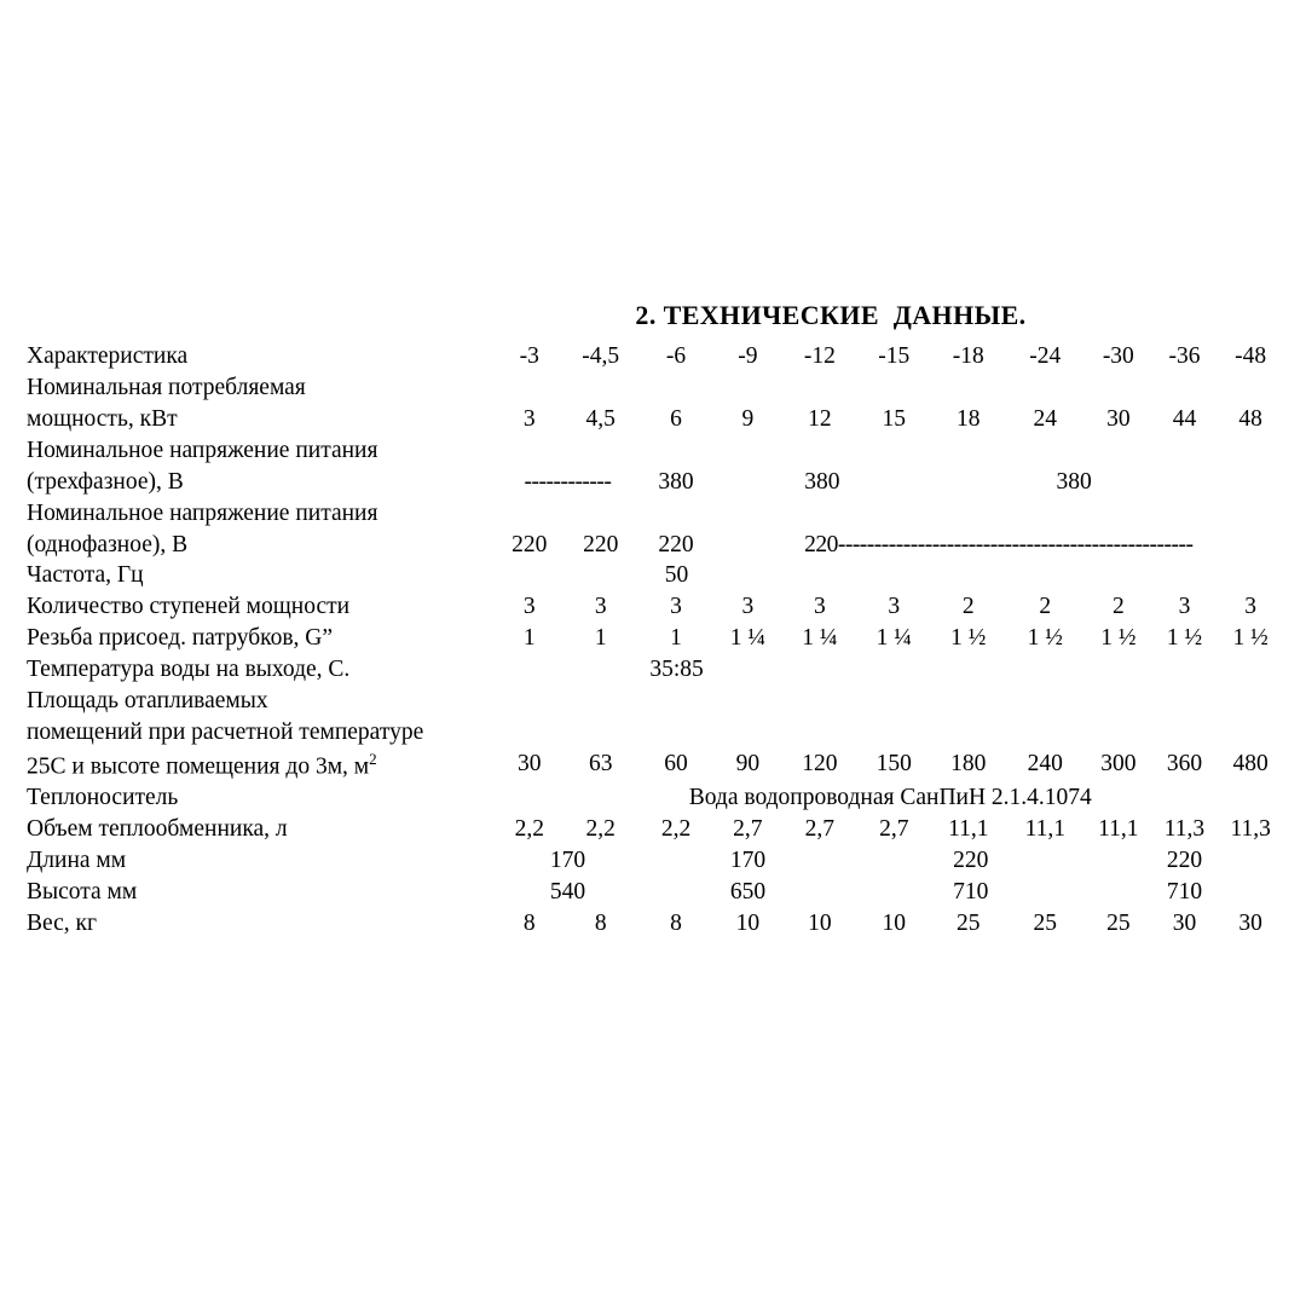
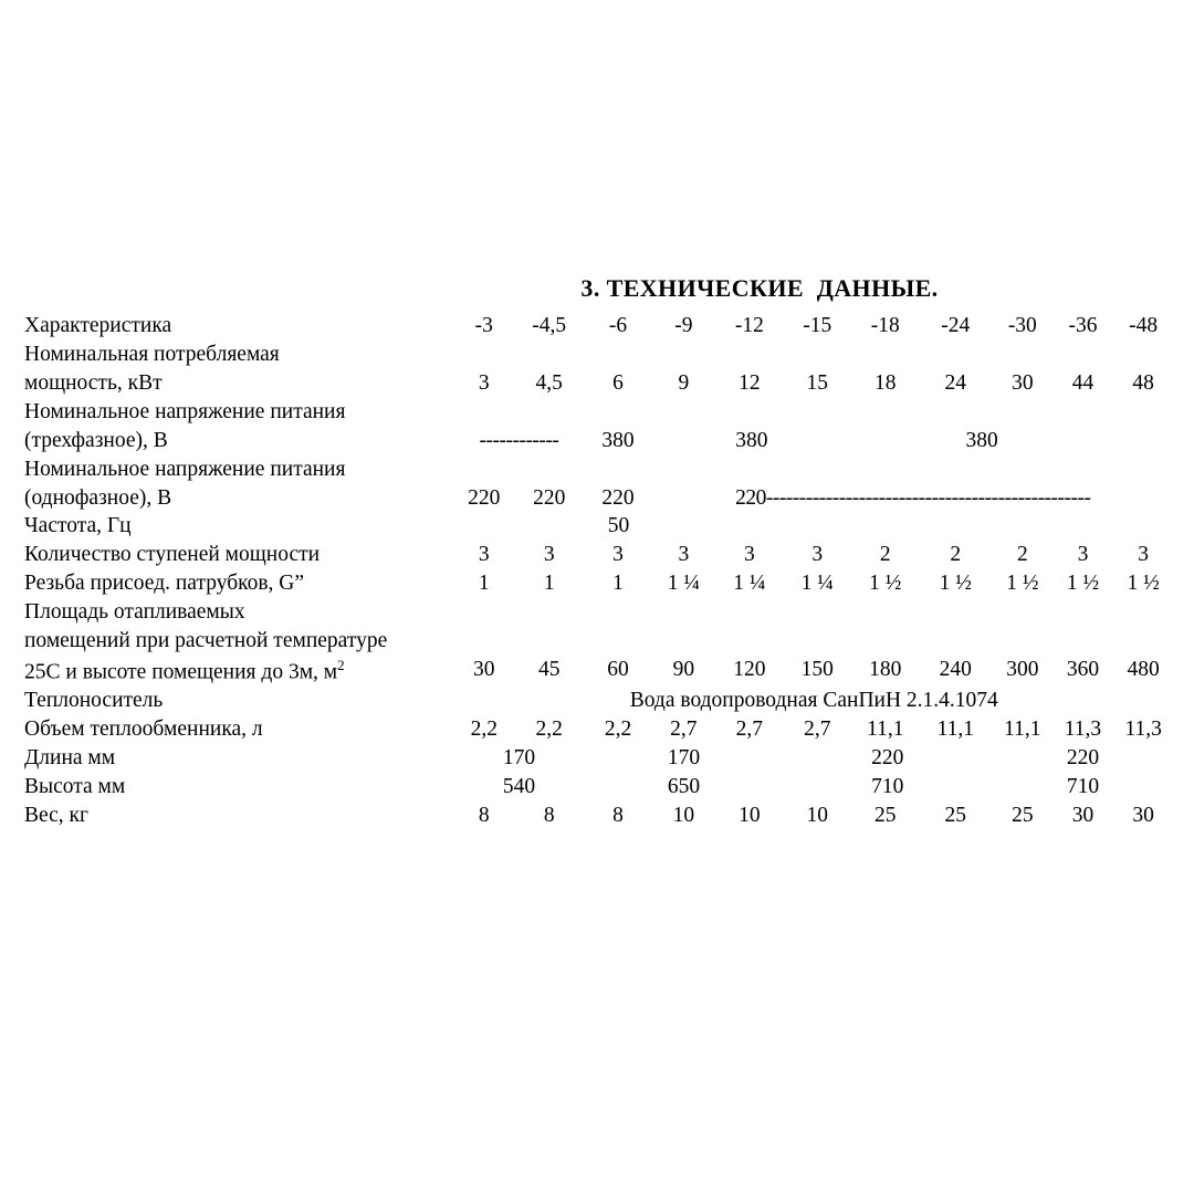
- 2. ТЕХНИЧЕСКИЕ ДАННЫЕ.
+ 3. ТЕХНИЧЕСКИЕ ДАННЫЕ.
  Характеристика	-3	-4,5	-6	-9	-12	-15	-18	-24	-30	-36	-48
  Номинальная потребляемая
  мощность, кВт	3	4,5	6	9	12	15	18	24	30	44	48
  Номинальное напряжение питания
  (трехфазное), В	------------	380	380	380
  Номинальное напряжение питания
  (однофазное), В	220	220	220	220-------------------------------------------------
  Частота, Гц	50
  Количество ступеней мощности	3	3	3	3	3	3	2	2	2	3	3
  Резьба присоед. патрубков, G”	1	1	1	1 ¼	1 ¼	1 ¼	1 ½	1 ½	1 ½	1 ½	1 ½
- Температура воды на выходе, С.	35:85
  Площадь отапливаемых
  помещений при расчетной температуре
- 25С и высоте помещения до 3м, м2	30	63	60	90	120	150	180	240	300	360	480
+ 25С и высоте помещения до 3м, м2	30	45	60	90	120	150	180	240	300	360	480
  Теплоноситель	Вода водопроводная СанПиН 2.1.4.1074
  Объем теплообменника, л	2,2	2,2	2,2	2,7	2,7	2,7	11,1	11,1	11,1	11,3	11,3
  Длина мм	170	170	220	220
  Высота мм	540	650	710	710
  Вес, кг	8	8	8	10	10	10	25	25	25	30	30
